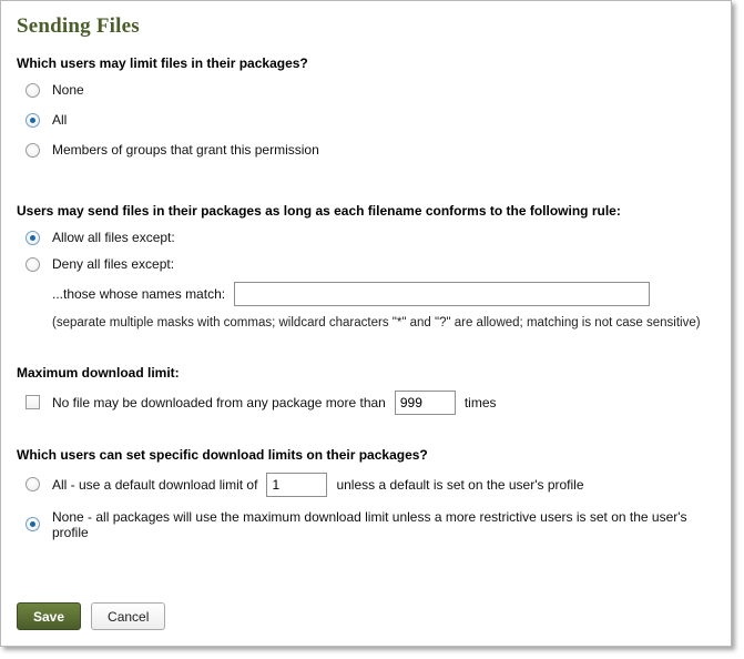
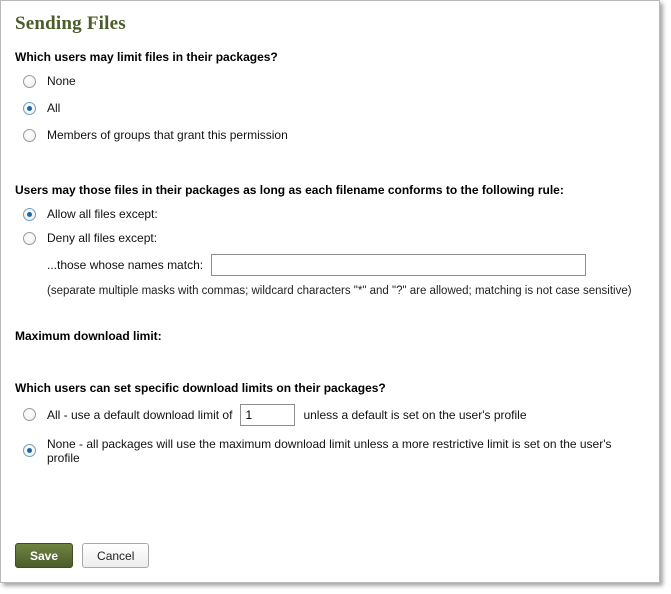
  Sending Files
  Which users may limit files in their packages?
  None
  All
  Members of groups that grant this permission
- Users may send files in their packages as long as each filename conforms to the following rule:
+ Users may those files in their packages as long as each filename conforms to the following rule:
  Allow all files except:
  Deny all files except:
  ...those whose names match:
  (separate multiple masks with commas; wildcard characters "*" and "?" are allowed; matching is not case sensitive)
  Maximum download limit:
- No file may be downloaded from any package more than
- 999
- times
  Which users can set specific download limits on their packages?
  All - use a default download limit of
  1
  unless a default is set on the user's profile
- None - all packages will use the maximum download limit unless a more restrictive users is set on the user's profile
+ None - all packages will use the maximum download limit unless a more restrictive limit is set on the user's profile
  Save
  Cancel
